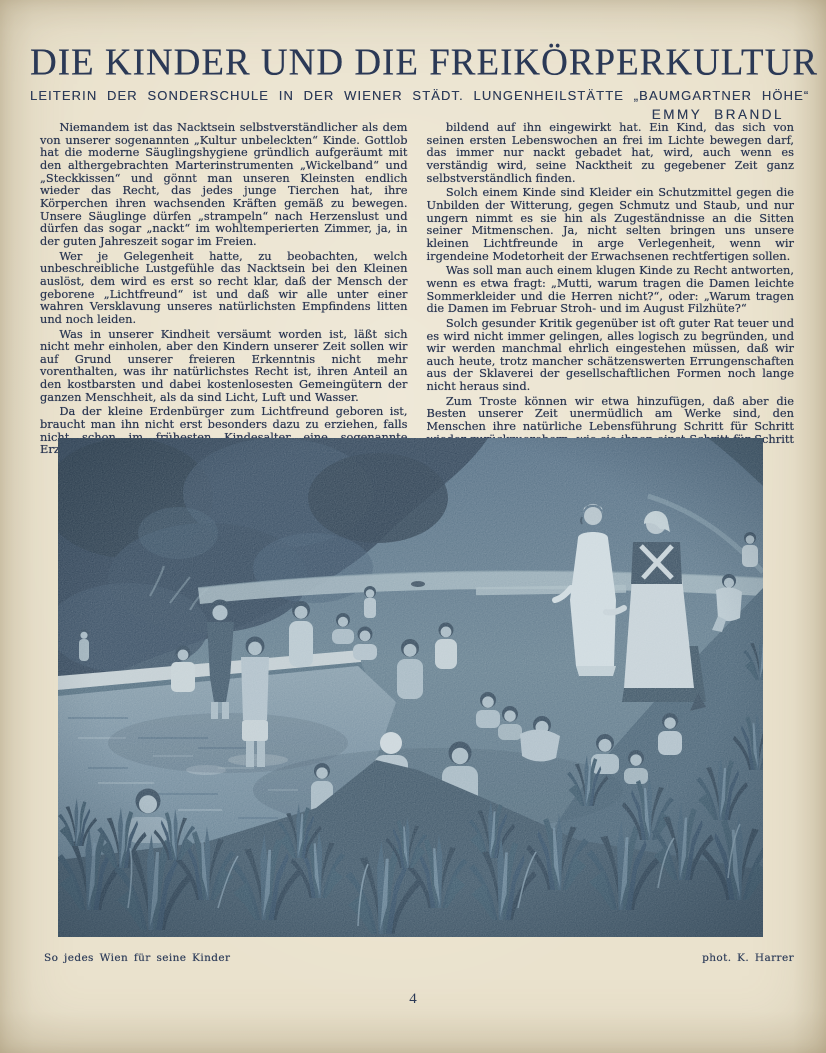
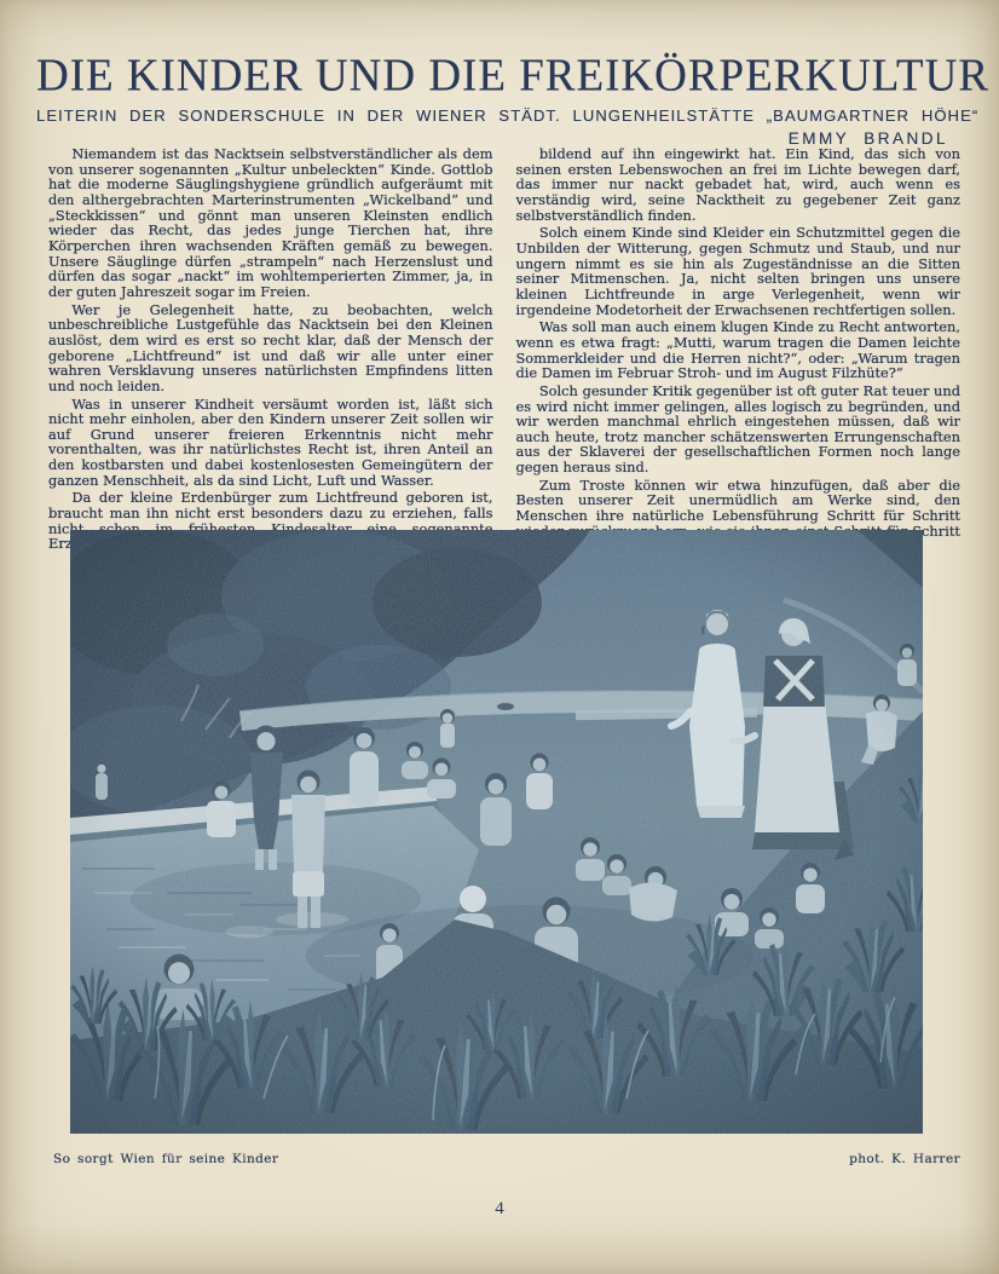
  DIE KINDER UND DIE FREIKÖRPERKULTUR
  LEITERIN DER SONDERSCHULE IN DER WIENER STÄDT. LUNGENHEILSTÄTTE „BAUMGARTNER HÖHE“
  EMMY BRANDL
  Niemandem ist das Nacktsein selbstverständlicher als dem von unserer sogenannten „Kultur unbeleckten“ Kinde. Gottlob hat die moderne Säuglingshygiene gründlich aufgeräumt mit den althergebrachten Marterinstrumenten „Wickelband“ und „Steckkissen“ und gönnt man unseren Kleinsten endlich wieder das Recht, das jedes junge Tierchen hat, ihre Körperchen ihren wachsenden Kräften gemäß zu bewegen. Unsere Säuglinge dürfen „strampeln“ nach Herzenslust und dürfen das sogar „nackt“ im wohltemperierten Zimmer, ja, in der guten Jahreszeit sogar im Freien.
  Wer je Gelegenheit hatte, zu beobachten, welch unbeschreibliche Lustgefühle das Nacktsein bei den Kleinen auslöst, dem wird es erst so recht klar, daß der Mensch der geborene „Lichtfreund“ ist und daß wir alle unter einer wahren Versklavung unseres natürlichsten Empfindens litten und noch leiden.
  Was in unserer Kindheit versäumt worden ist, läßt sich nicht mehr einholen, aber den Kindern unserer Zeit sollen wir auf Grund unserer freieren Erkenntnis nicht mehr vorenthalten, was ihr natürlichstes Recht ist, ihren Anteil an den kostbarsten und dabei kostenlosesten Gemeingütern der ganzen Menschheit, als da sind Licht, Luft und Wasser.
  Da der kleine Erdenbürger zum Lichtfreund geboren ist, braucht man ihn nicht erst besonders dazu zu erziehen, falls nicht schon im frühesten Kindesalter eine sogenannte Erz
  bildend auf ihn eingewirkt hat. Ein Kind, das sich von seinen ersten Lebenswochen an frei im Lichte bewegen darf, das immer nur nackt gebadet hat, wird, auch wenn es verständig wird, seine Nacktheit zu gegebener Zeit ganz selbstverständlich finden.
  Solch einem Kinde sind Kleider ein Schutzmittel gegen die Unbilden der Witterung, gegen Schmutz und Staub, und nur ungern nimmt es sie hin als Zugeständnisse an die Sitten seiner Mitmenschen. Ja, nicht selten bringen uns unsere kleinen Lichtfreunde in arge Verlegenheit, wenn wir irgendeine Modetorheit der Erwachsenen rechtfertigen sollen.
  Was soll man auch einem klugen Kinde zu Recht antworten, wenn es etwa fragt: „Mutti, warum tragen die Damen leichte Sommerkleider und die Herren nicht?“, oder: „Warum tragen die Damen im Februar Stroh- und im August Filzhüte?“
- Solch gesunder Kritik gegenüber ist oft guter Rat teuer und es wird nicht immer gelingen, alles logisch zu begründen, und wir werden manchmal ehrlich eingestehen müssen, daß wir auch heute, trotz mancher schätzenswerten Errungenschaften aus der Sklaverei der gesellschaftlichen Formen noch lange nicht heraus sind.
+ Solch gesunder Kritik gegenüber ist oft guter Rat teuer und es wird nicht immer gelingen, alles logisch zu begründen, und wir werden manchmal ehrlich eingestehen müssen, daß wir auch heute, trotz mancher schätzenswerten Errungenschaften aus der Sklaverei der gesellschaftlichen Formen noch lange gegen heraus sind.
- So jedes Wien für seine Kinder
+ So sorgt Wien für seine Kinder
  phot. K. Harrer
  4
